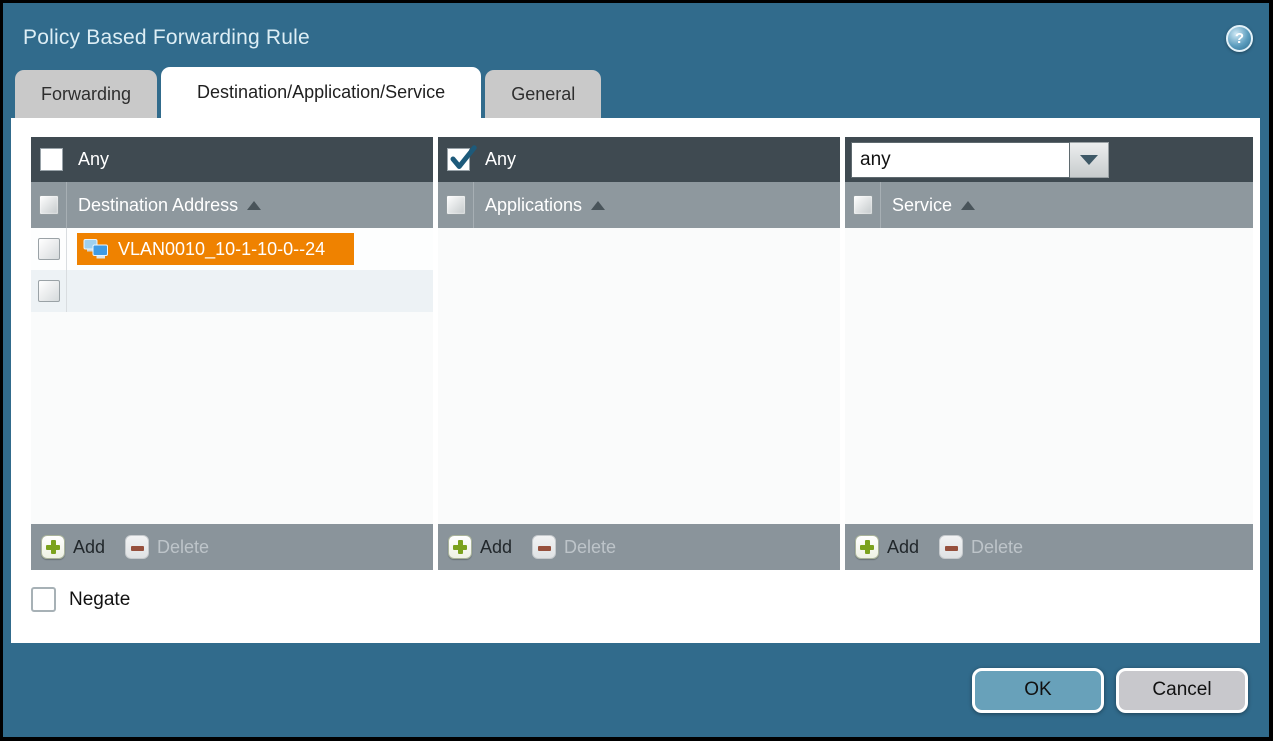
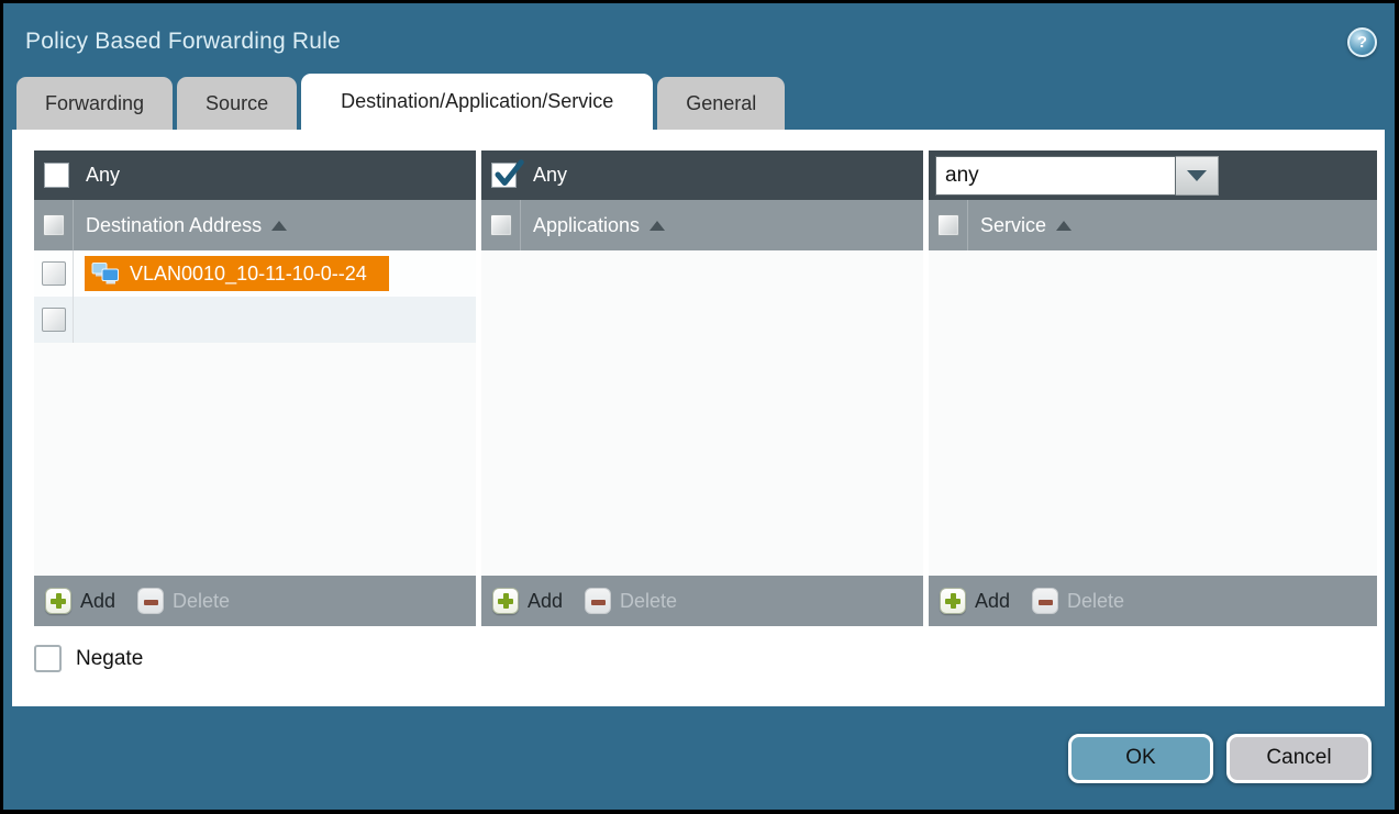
  Policy Based Forwarding Rule
  ?
  Forwarding
+ Source
  Destination/Application/Service
  General
  Any
  Destination Address
- VLAN0010_10-1-10-0--24
+ VLAN0010_10-11-10-0--24
  Add
  Delete
  Any
  Applications
  Add
  Delete
  any
  Service
  Add
  Delete
  Negate
  OK
  Cancel
